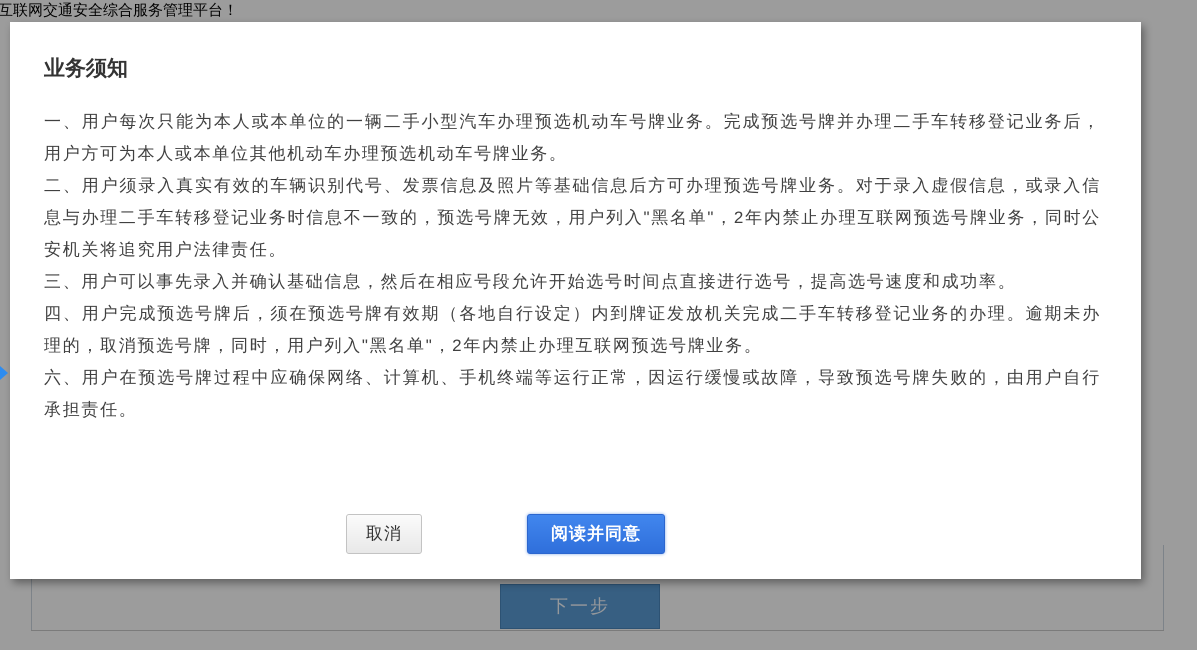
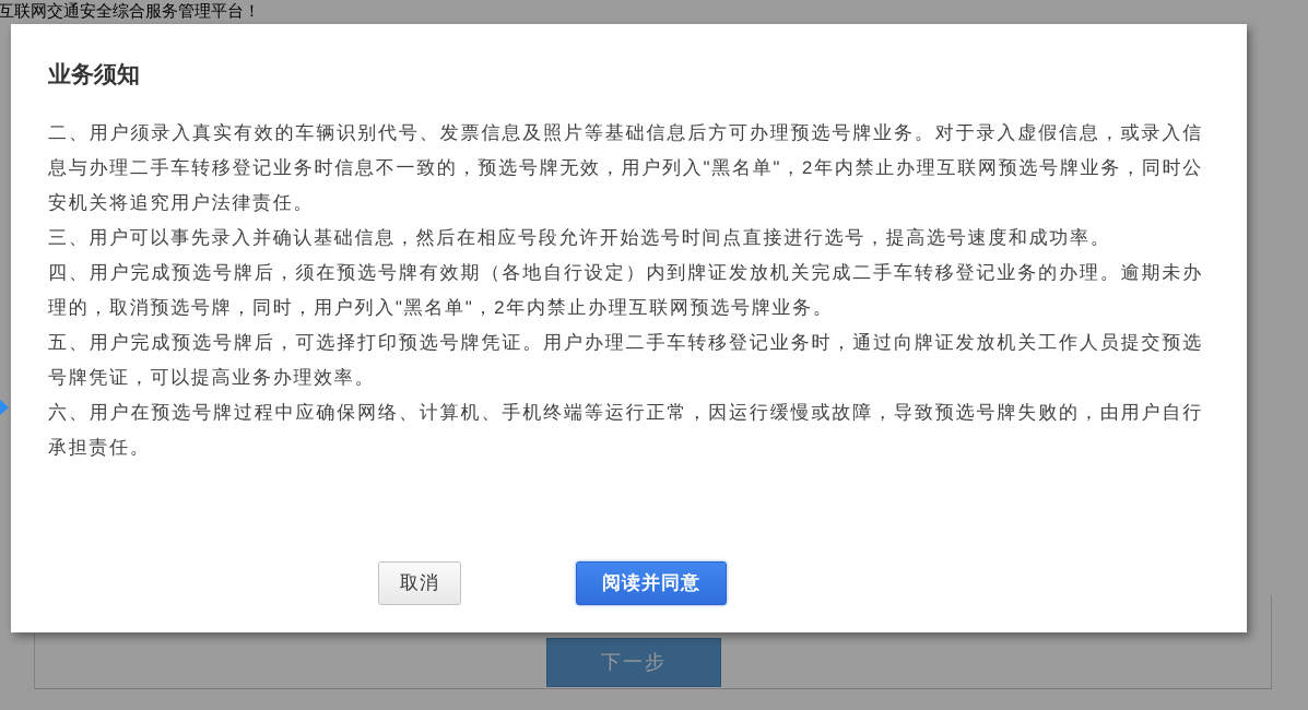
  互联网交通安全综合服务管理平台！
  下一步
  业务须知
- 一、用户每次只能为本人或本单位的一辆二手小型汽车办理预选机动车号牌业务。完成预选号牌并办理二手车转移登记业务后，用户方可为本人或本单位其他机动车办理预选机动车号牌业务。
  二、用户须录入真实有效的车辆识别代号、发票信息及照片等基础信息后方可办理预选号牌业务。对于录入虚假信息，或录入信息与办理二手车转移登记业务时信息不一致的，预选号牌无效，用户列入"黑名单"，2年内禁止办理互联网预选号牌业务，同时公安机关将追究用户法律责任。
  三、用户可以事先录入并确认基础信息，然后在相应号段允许开始选号时间点直接进行选号，提高选号速度和成功率。
  四、用户完成预选号牌后，须在预选号牌有效期（各地自行设定）内到牌证发放机关完成二手车转移登记业务的办理。逾期未办理的，取消预选号牌，同时，用户列入"黑名单"，2年内禁止办理互联网预选号牌业务。
+ 五、用户完成预选号牌后，可选择打印预选号牌凭证。用户办理二手车转移登记业务时，通过向牌证发放机关工作人员提交预选号牌凭证，可以提高业务办理效率。
  六、用户在预选号牌过程中应确保网络、计算机、手机终端等运行正常，因运行缓慢或故障，导致预选号牌失败的，由用户自行承担责任。
  取消
  阅读并同意
